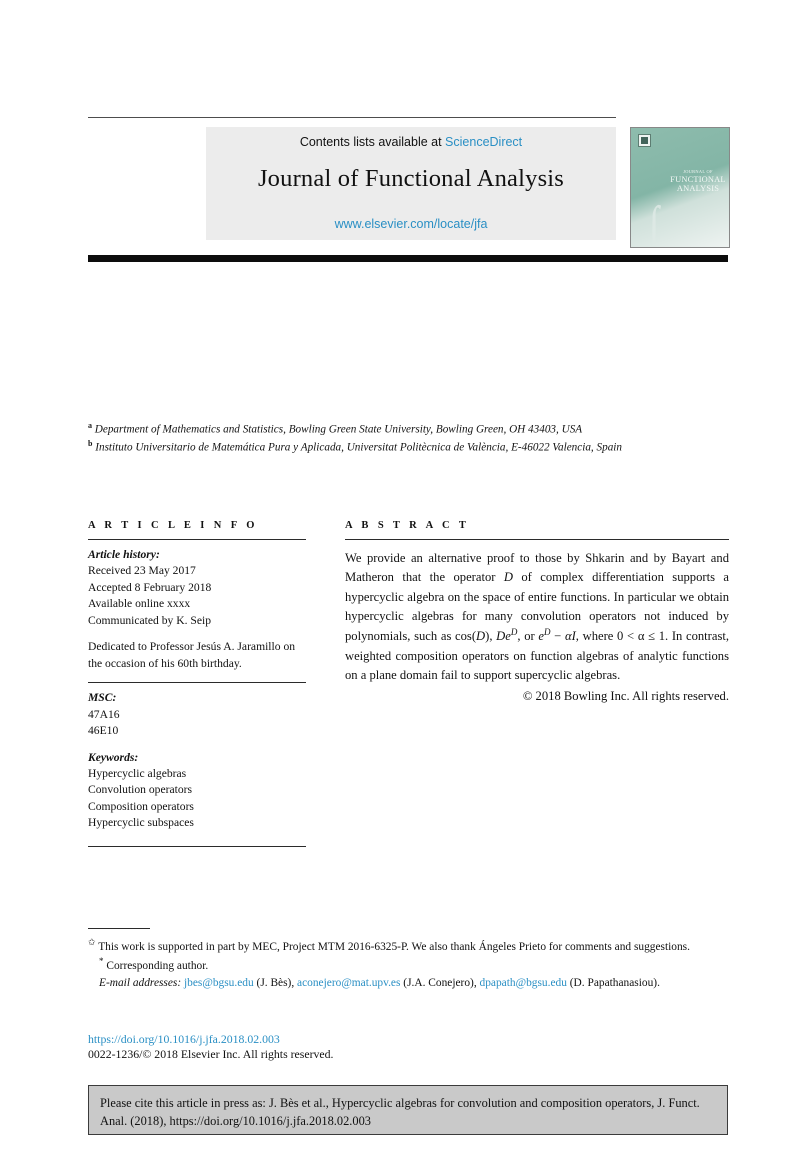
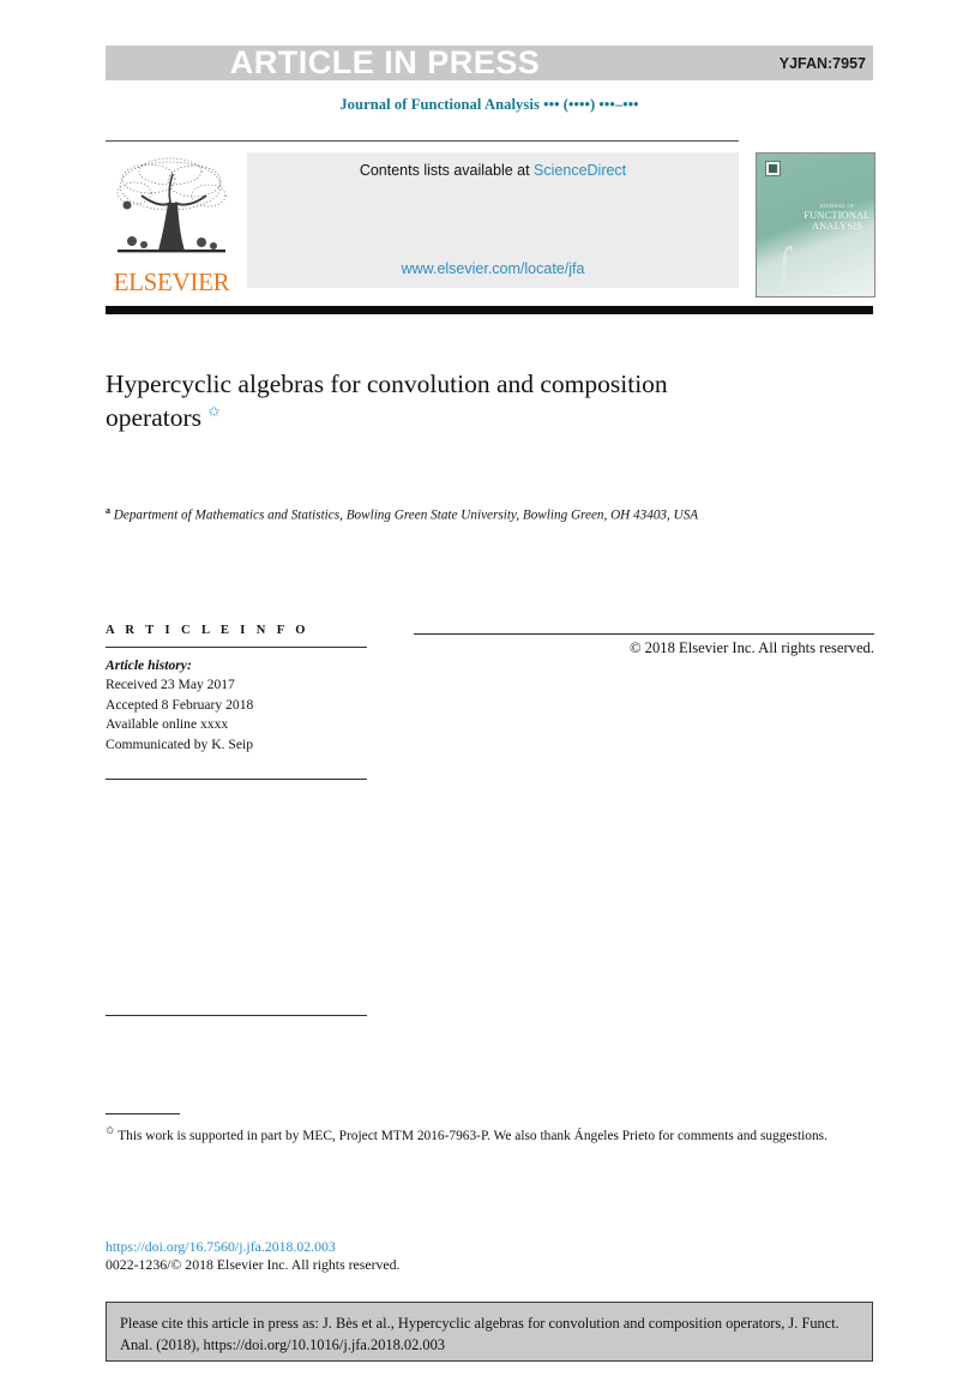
+ ARTICLE IN PRESS
+ YJFAN:7957
+ Journal of Functional Analysis ••• (••••) •••–•••
+ ELSEVIER
  Contents lists available at ScienceDirect
- Journal of Functional Analysis
  www.elsevier.com/locate/jfa
  FUNCTIONAL
  ANALYSIS
  ∫
+ Hypercyclic algebras for convolution and composition operators ✩
  a Department of Mathematics and Statistics, Bowling Green State University, Bowling Green, OH 43403, USA
- b Instituto Universitario de Matemática Pura y Aplicada, Universitat Politècnica de València, E-46022 Valencia, Spain
  A R T I C L E I N F O
  Article history:
  Received 23 May 2017
  Accepted 8 February 2018
  Available online xxxx
  Communicated by K. Seip
- Dedicated to Professor Jesús A. Jaramillo on the occasion of his 60th birthday.
- MSC:
- 47A16
- 46E10
- Keywords:
- Hypercyclic algebras
- Convolution operators
- Composition operators
- Hypercyclic subspaces
- A B S T R A C T
- We provide an alternative proof to those by Shkarin and by Bayart and Matheron that the operator D of complex differentiation supports a hypercyclic algebra on the space of entire functions. In particular we obtain hypercyclic algebras for many convolution operators not induced by polynomials, such as cos(D), DeD, or eD − αI, where 0 < α ≤ 1. In contrast, weighted composition operators on function algebras of analytic functions on a plane domain fail to support supercyclic algebras.
- © 2018 Bowling Inc. All rights reserved.
+ © 2018 Elsevier Inc. All rights reserved.
- ✩ This work is supported in part by MEC, Project MTM 2016-6325-P. We also thank Ángeles Prieto for comments and suggestions.
+ ✩ This work is supported in part by MEC, Project MTM 2016-7963-P. We also thank Ángeles Prieto for comments and suggestions.
- * Corresponding author.
- E-mail addresses: jbes@bgsu.edu (J. Bès), aconejero@mat.upv.es (J.A. Conejero), dpapath@bgsu.edu (D. Papathanasiou).
- https://doi.org/10.1016/j.jfa.2018.02.003
+ https://doi.org/16.7560/j.jfa.2018.02.003
  0022-1236/© 2018 Elsevier Inc. All rights reserved.
  Please cite this article in press as: J. Bès et al., Hypercyclic algebras for convolution and composition operators, J. Funct. Anal. (2018), https://doi.org/10.1016/j.jfa.2018.02.003
